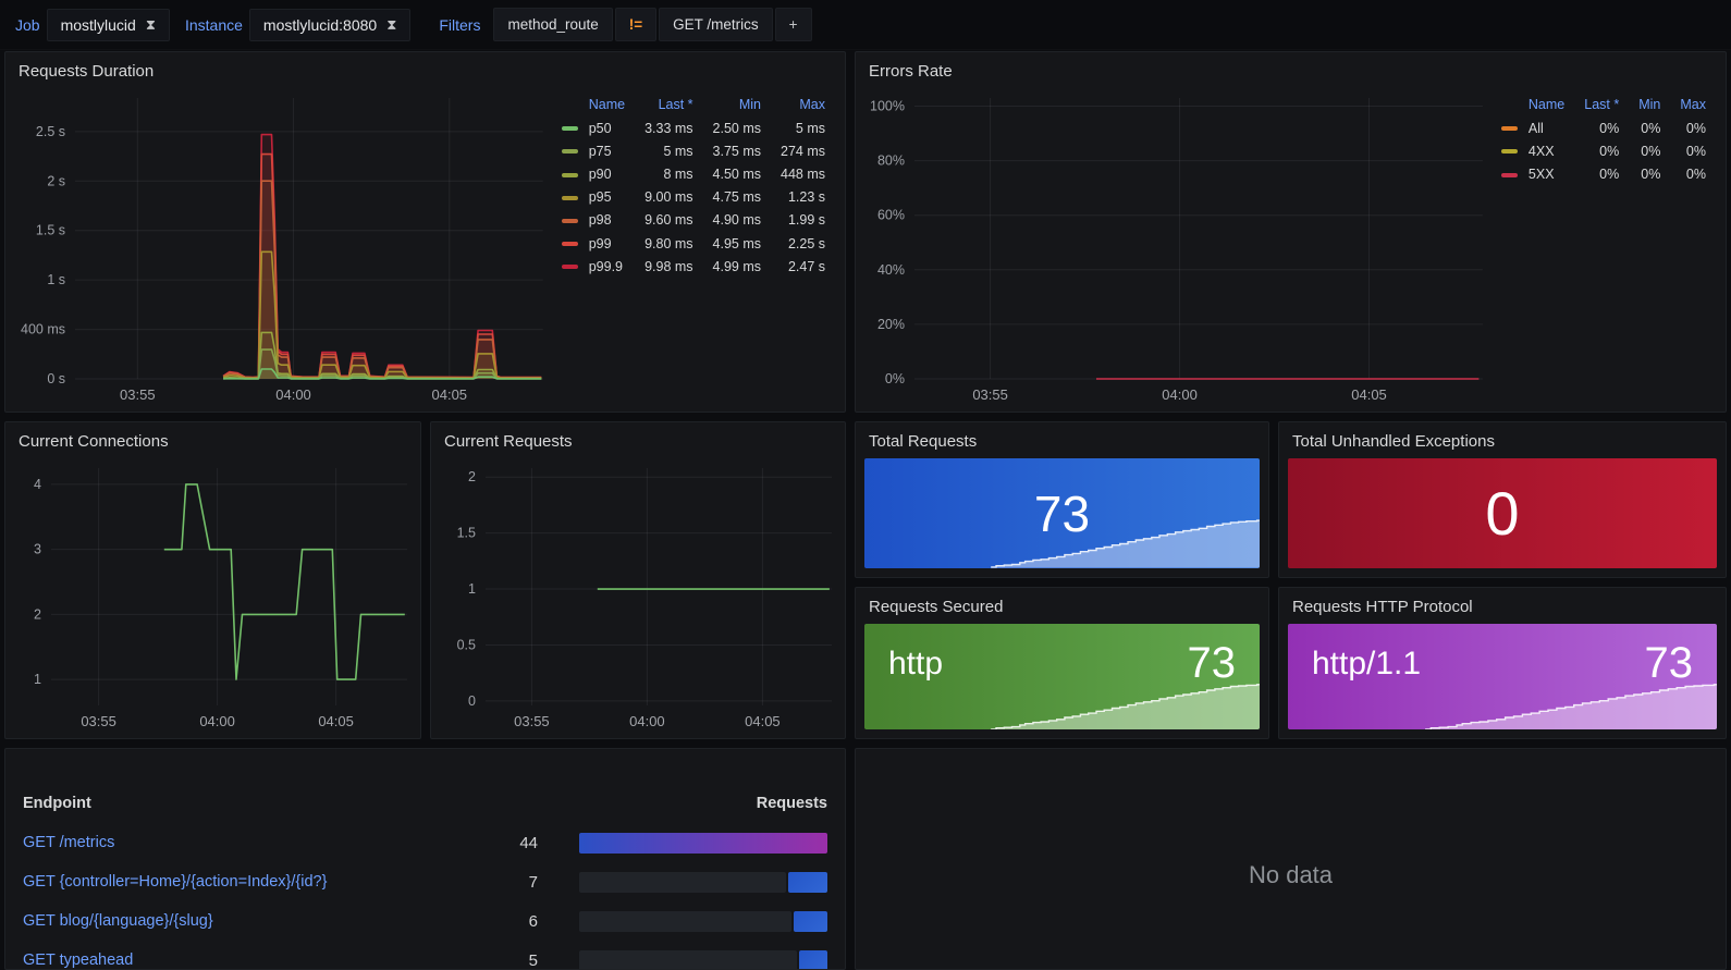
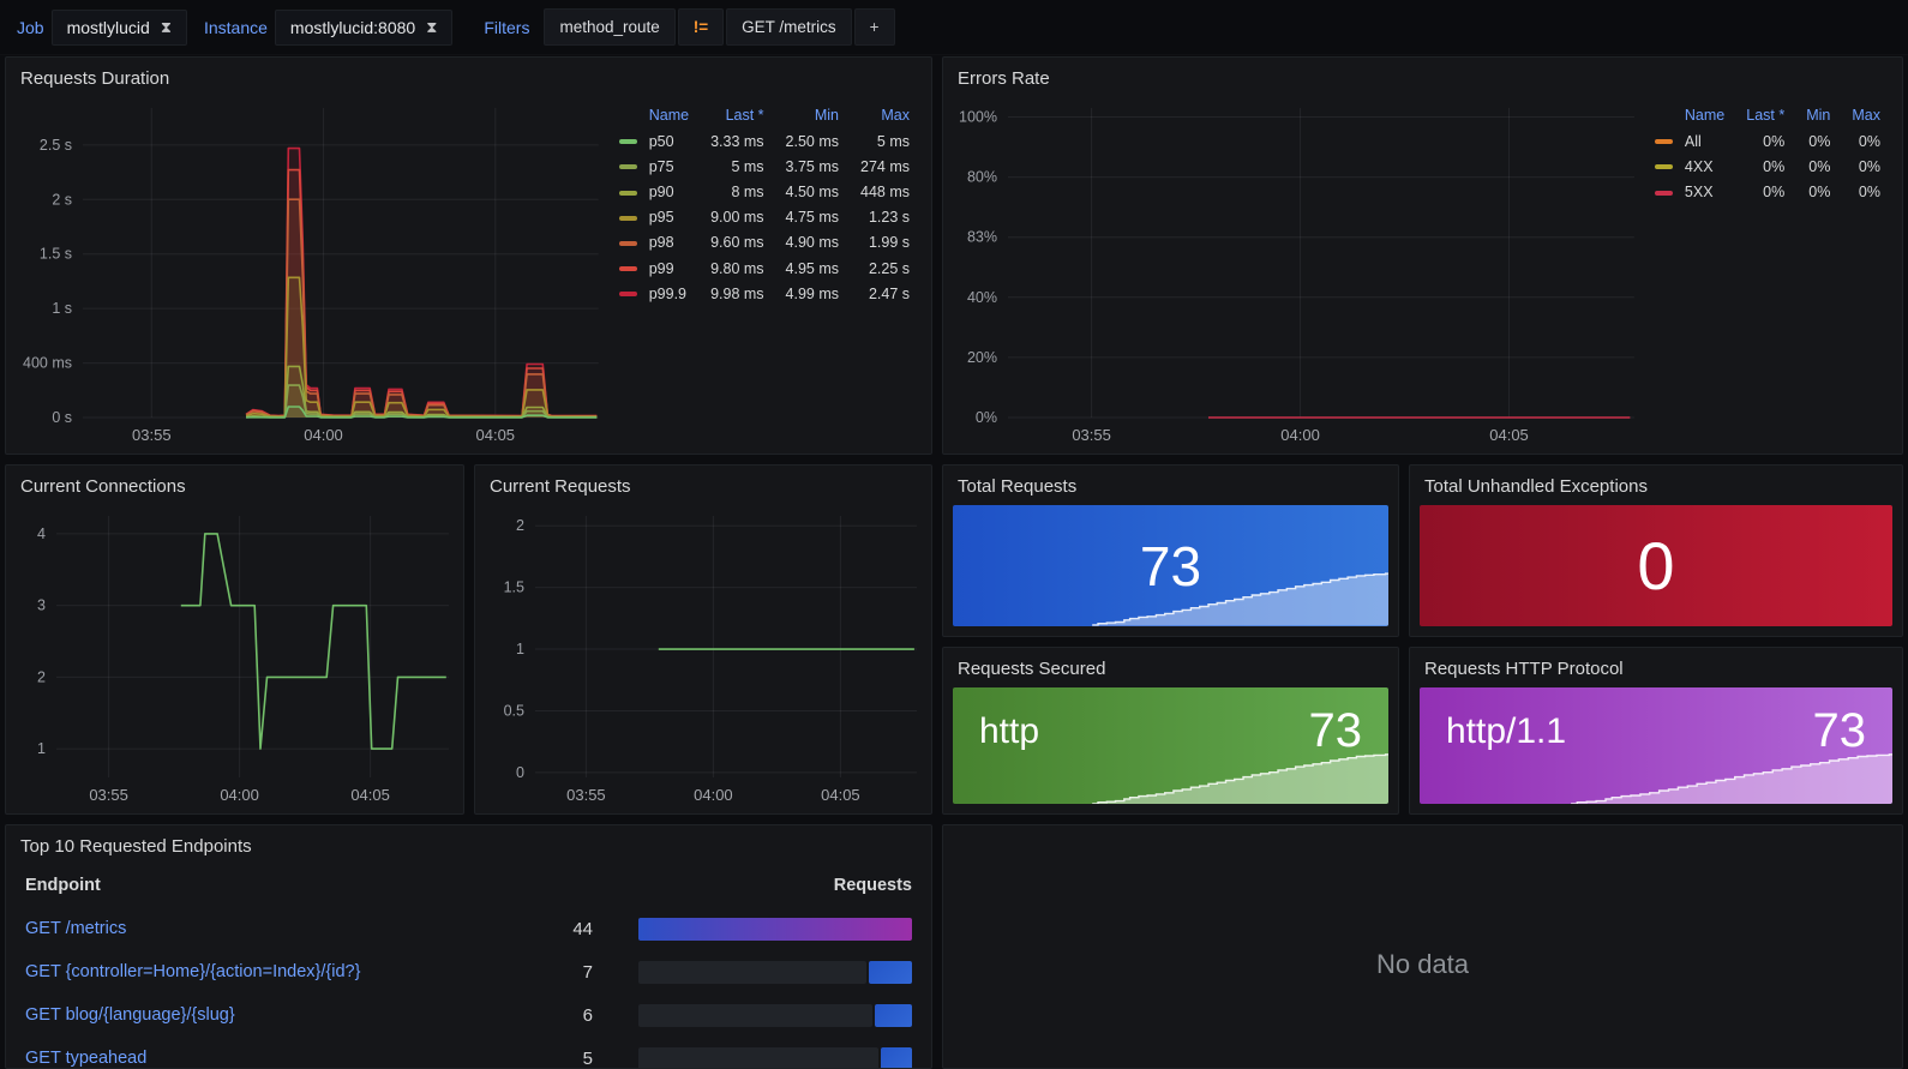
  Job
  mostlylucid
  ⧗
  Instance
  mostlylucid:8080
  ⧗
  Filters
  method_route
  !=
  GET /metrics
  +
  Requests Duration
  0 s
  400 ms
  1 s
  1.5 s
  2 s
  2.5 s
  03:55
  04:00
  04:05
  	Name	Last *	Min	Max
  	p50	3.33 ms	2.50 ms	5 ms
  	p75	5 ms	3.75 ms	274 ms
  	p90	8 ms	4.50 ms	448 ms
  	p95	9.00 ms	4.75 ms	1.23 s
  	p98	9.60 ms	4.90 ms	1.99 s
  	p99	9.80 ms	4.95 ms	2.25 s
  	p99.9	9.98 ms	4.99 ms	2.47 s
  Errors Rate
  0%
  20%
  40%
- 60%
+ 83%
  80%
  100%
  03:55
  04:00
  04:05
  	Name	Last *	Min	Max
  	All	0%	0%	0%
  	4XX	0%	0%	0%
  	5XX	0%	0%	0%
  Current Connections
  1
  2
  3
  4
  03:55
  04:00
  04:05
  Current Requests
  0
  0.5
  1
  1.5
  2
  03:55
  04:00
  04:05
  Total Requests
  73
  Total Unhandled Exceptions
  0
  Requests Secured
  http
  73
  Requests HTTP Protocol
  http/1.1
  73
+ Top 10 Requested Endpoints
  Endpoint
  Requests
  GET /metrics
  44
  GET {controller=Home}/{action=Index}/{id?}
  7
  GET blog/{language}/{slug}
  6
  GET typeahead
  5
  No data
